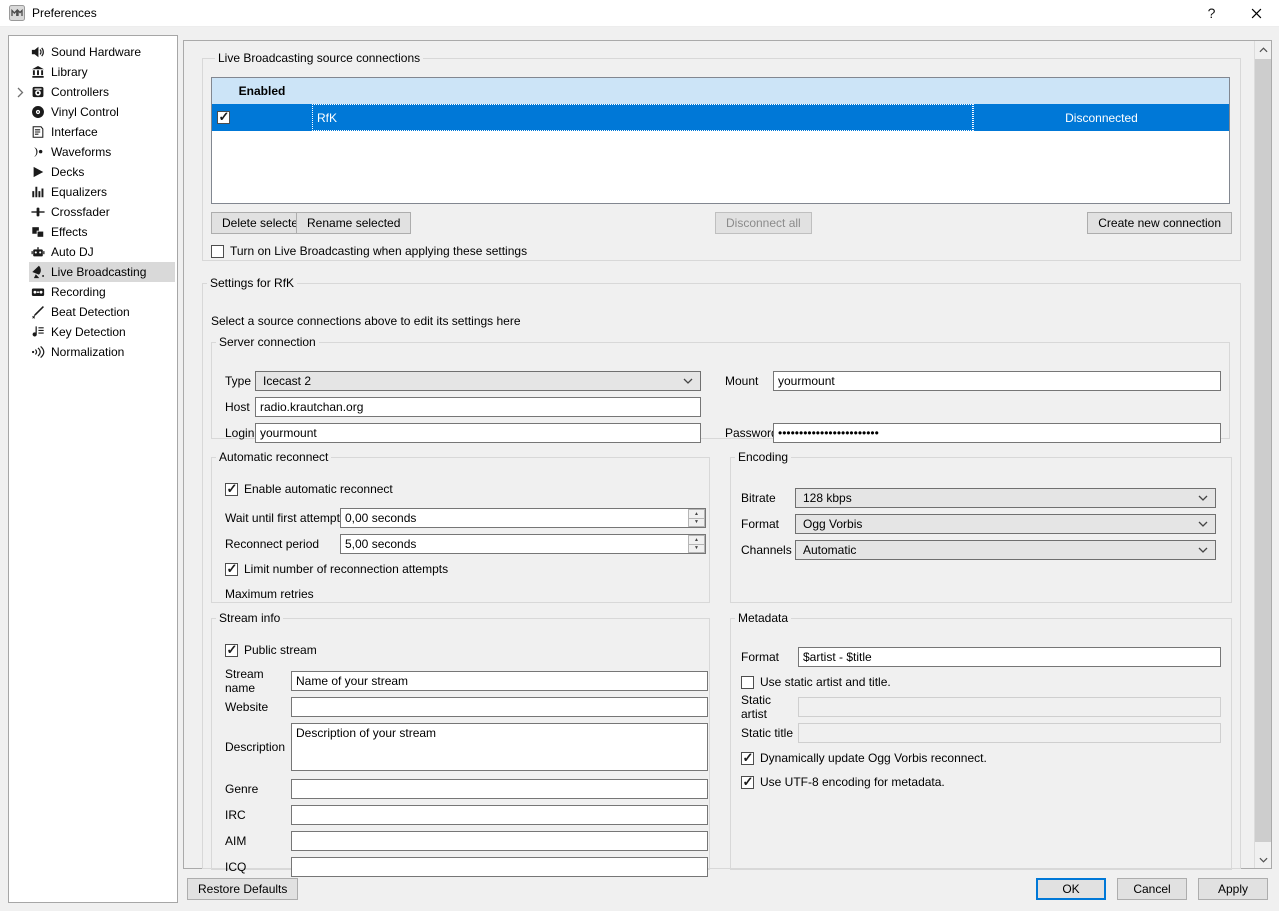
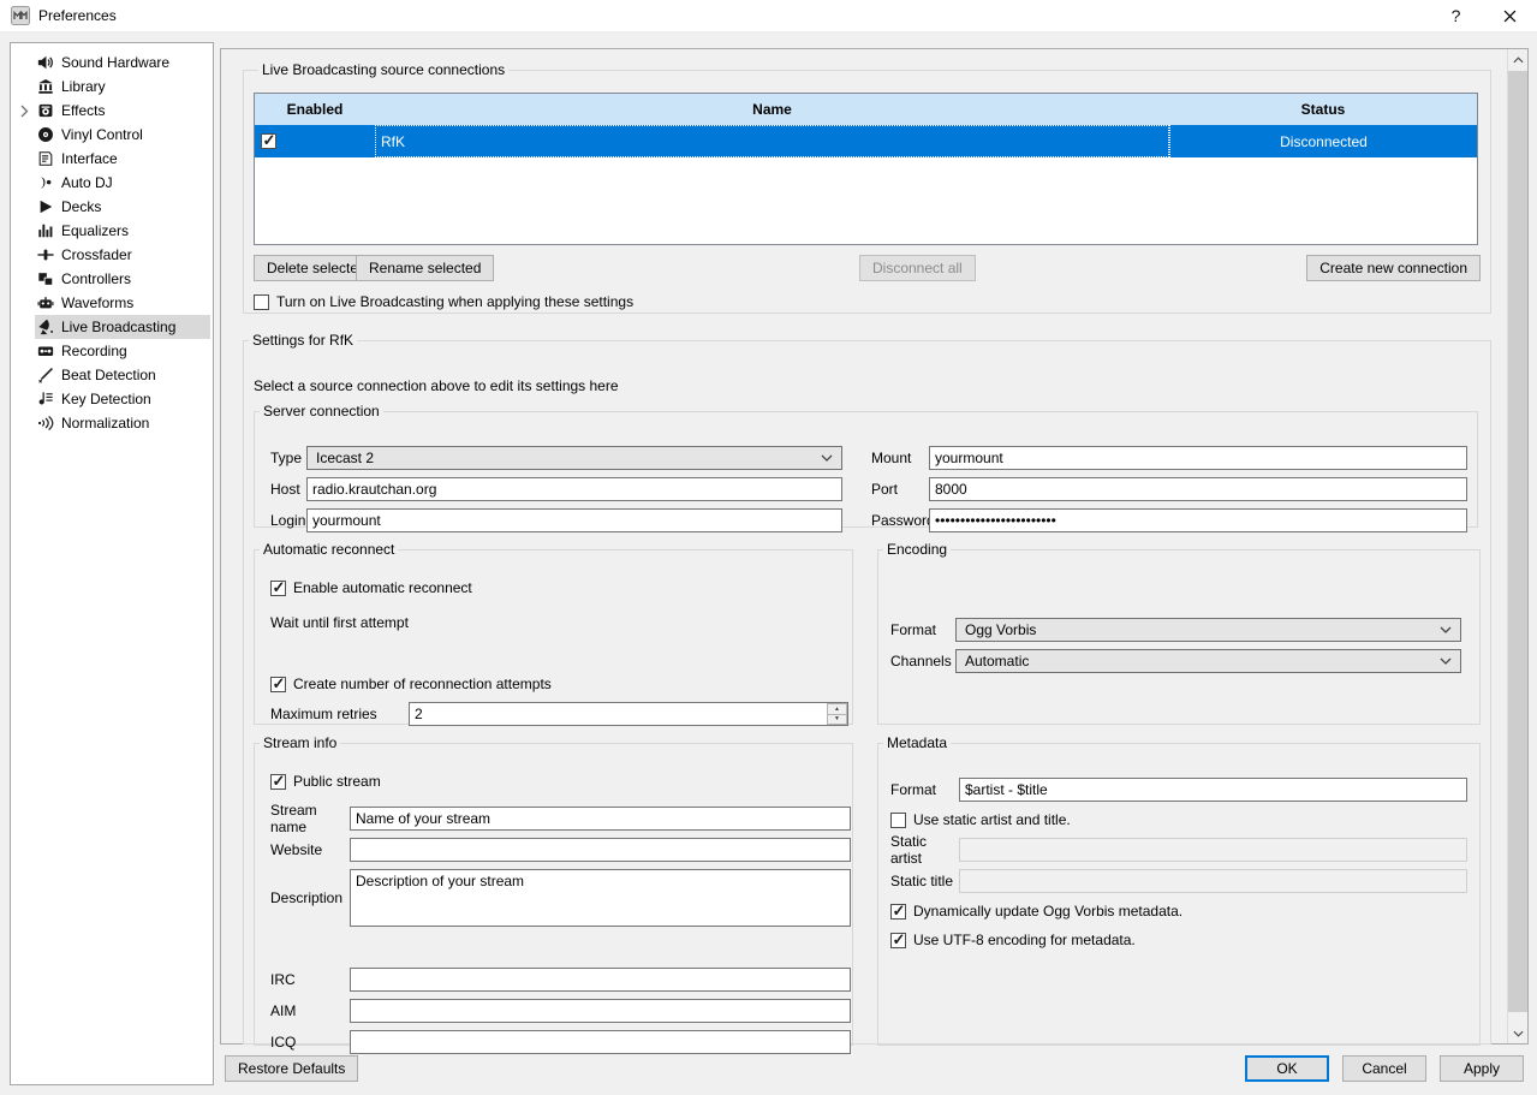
  Preferences
  ?
  Sound Hardware
  Library
- Controllers
+ Effects
  Vinyl Control
  Interface
- Waveforms
+ Auto DJ
  Decks
  Equalizers
  Crossfader
- Effects
+ Controllers
- Auto DJ
+ Waveforms
  Live Broadcasting
  Recording
  Beat Detection
  Key Detection
  Normalization
  Live Broadcasting source connections
  Enabled
+ Name
+ Status
  RfK
  Disconnected
  Delete selecte
  Rename selected
  Disconnect all
  Create new connection
  Turn on Live Broadcasting when applying these settings
  Settings for RfK
- Select a source connections above to edit its settings here
+ Select a source connection above to edit its settings here
  Server connection
  Type
  Icecast 2
  Host
  radio.krautchan.org
  Login
  yourmount
  Mount
  yourmount
+ Port
+ 8000
  Passwor
  ••••••••••••••••••••••••
  Automatic reconnect
  Enable automatic reconnect
  Wait until first attempt
- 0,00 seconds
- Reconnect period
- 5,00 seconds
- Limit number of reconnection attempts
+ Create number of reconnection attempts
  Maximum retries
+ 2
  Encoding
- Bitrate
- 128 kbps
  Format
  Ogg Vorbis
  Channels
  Automatic
  Stream info
  Public stream
  Stream name
  Name of your stream
  Website
  Description
  Description of your stream
- Genre
  IRC
  AIM
  ICQ
  Metadata
  Format
  $artist - $title
  Use static artist and title.
  Static artist
  Static title
- Dynamically update Ogg Vorbis reconnect.
+ Dynamically update Ogg Vorbis metadata.
  Use UTF-8 encoding for metadata.
  Restore Defaults
  OK
  Cancel
  Apply
